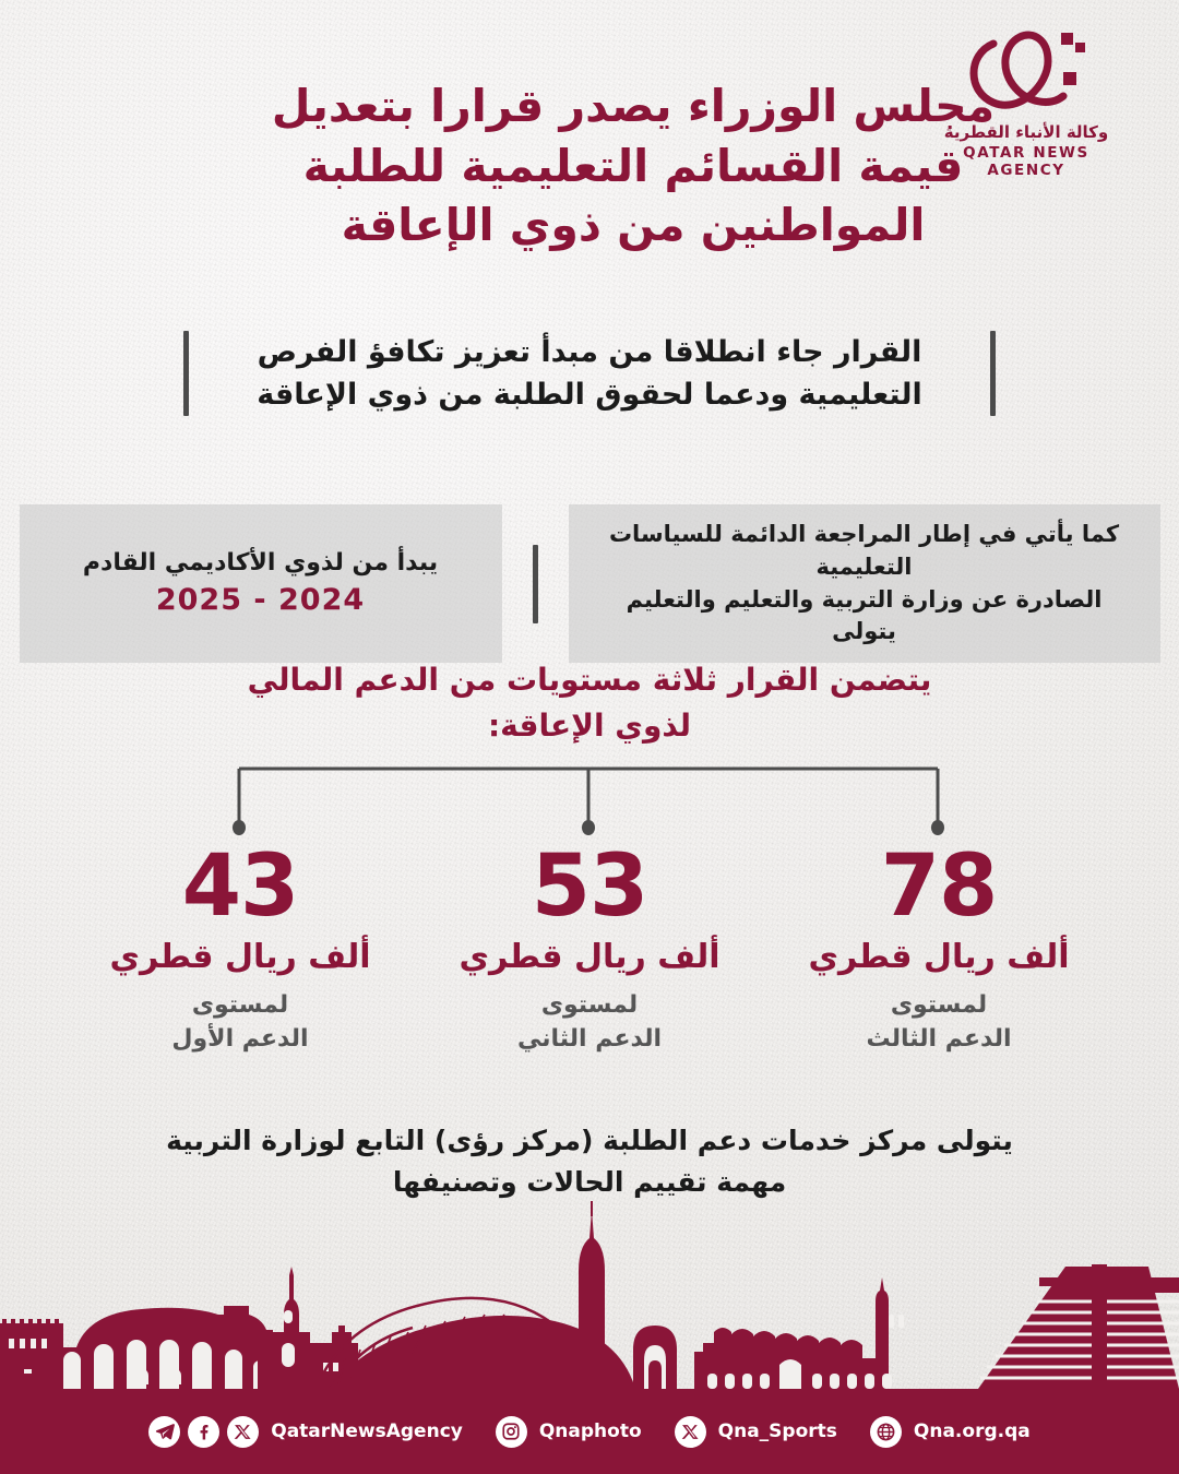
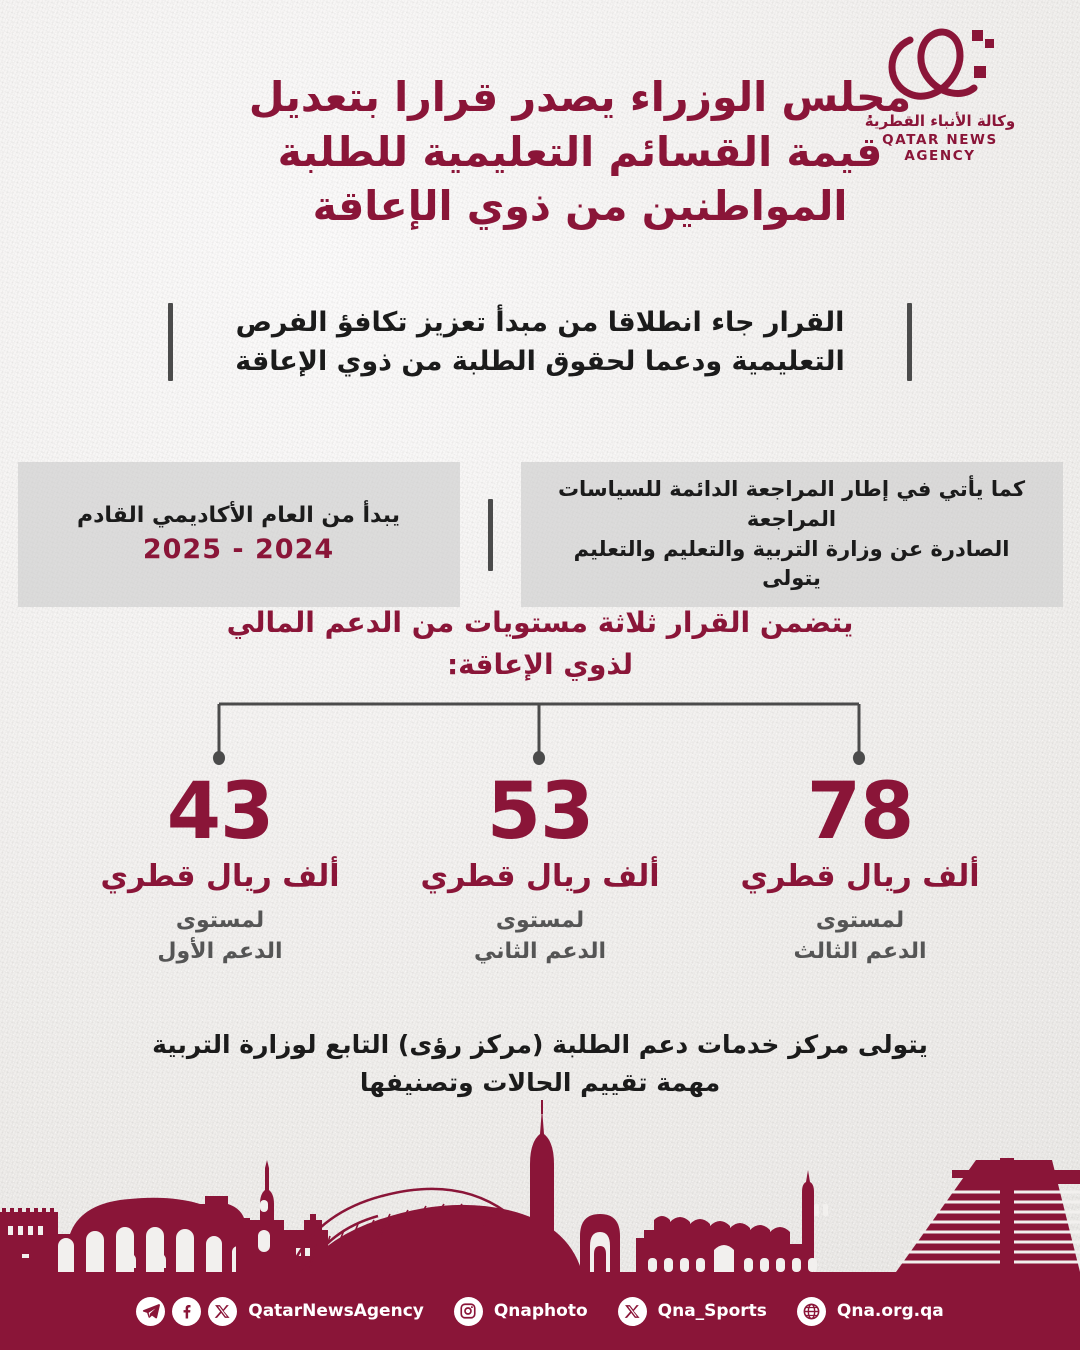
  وكالة الأنباء القطرية
  QATAR NEWS AGENCY
  مجلس الوزراء يصدر قرارا بتعديل قيمة القسائم التعليمية للطلبة المواطنين من ذوي الإعاقة
  القرار جاء انطلاقا من مبدأ تعزيز تكافؤ الفرص التعليمية ودعما لحقوق الطلبة من ذوي الإعاقة
- يبدأ من لذوي الأكاديمي القادم
+ يبدأ من العام الأكاديمي القادم
  2024 - 2025
- كما يأتي في إطار المراجعة الدائمة للسياسات التعليمية
+ كما يأتي في إطار المراجعة الدائمة للسياسات المراجعة
  الصادرة عن وزارة التربية والتعليم والتعليم يتولى
  يتضمن القرار ثلاثة مستويات من الدعم المالي
  لذوي الإعاقة:
  78
  ألف ريال قطري
  لمستوى
  الدعم الثالث
  53
  ألف ريال قطري
  لمستوى
  الدعم الثاني
  43
  ألف ريال قطري
  لمستوى
  الدعم الأول
  يتولى مركز خدمات دعم الطلبة (مركز رؤى) التابع لوزارة التربية
  مهمة تقييم الحالات وتصنيفها
  QatarNewsAgency
  Qnaphoto
  Qna_Sports
  Qna.org.qa
